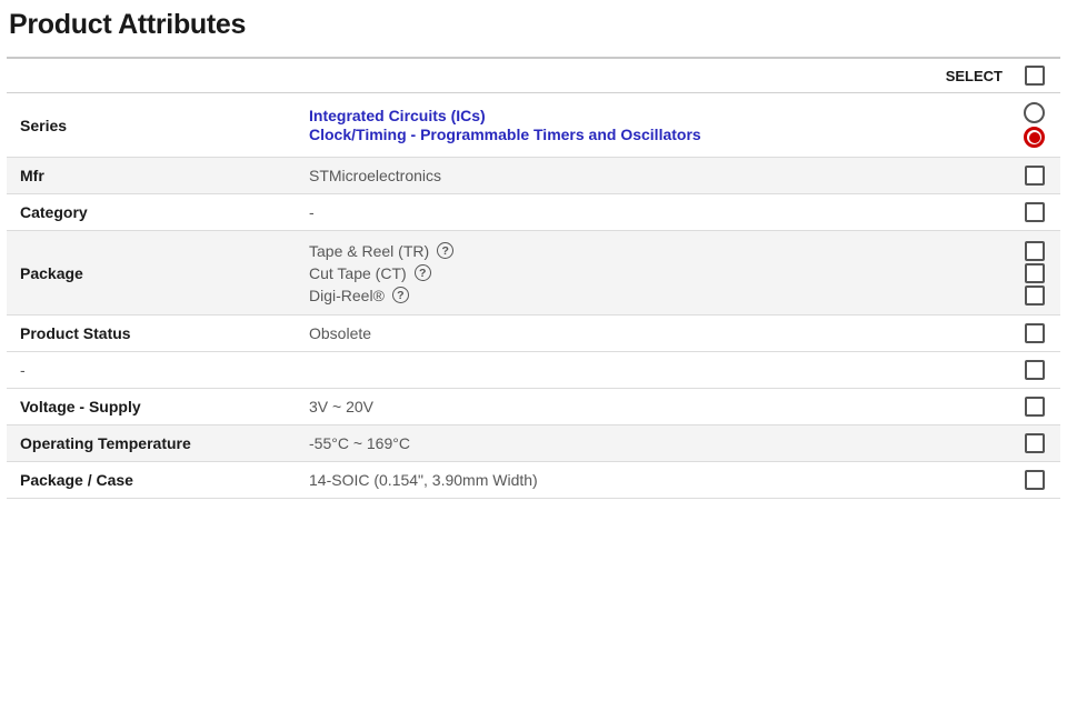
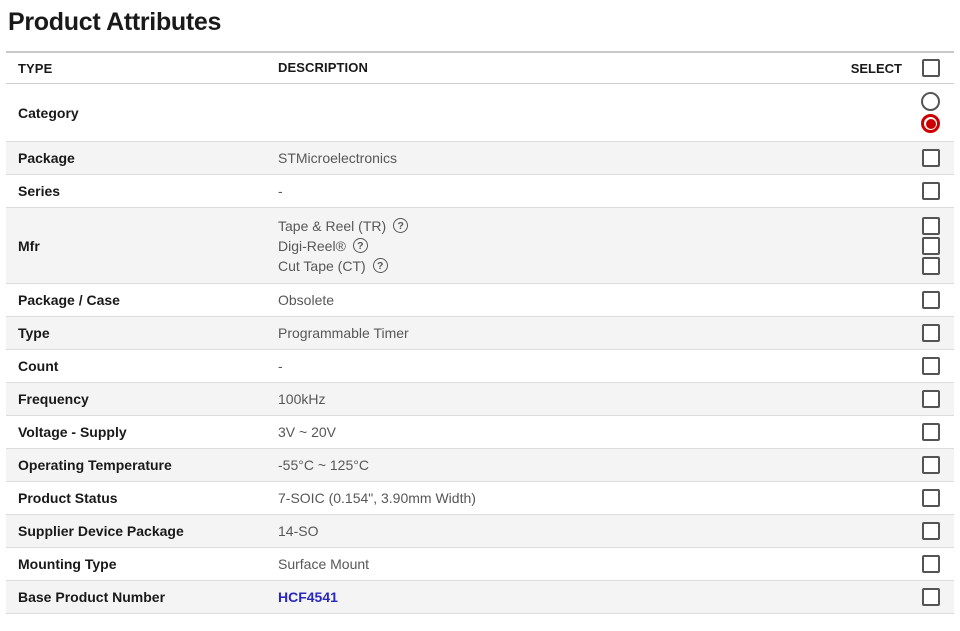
  Product Attributes
+ TYPE
+ DESCRIPTION
  SELECT
- Series
+ Category
- Integrated Circuits (ICs)
- Clock/Timing - Programmable Timers and Oscillators
- Mfr
+ Package
  STMicroelectronics
- Category
+ Series
  -
- Package
+ Mfr
  Tape & Reel (TR)
  ?
- Cut Tape (CT)
+ Digi-Reel®
  ?
- Digi-Reel®
+ Cut Tape (CT)
  ?
- Product Status
+ Package / Case
  Obsolete
+ Type
+ Programmable Timer
+ Count
  -
+ Frequency
+ 100kHz
  Voltage - Supply
  3V ~ 20V
  Operating Temperature
- -55°C ~ 169°C
+ -55°C ~ 125°C
- Package / Case
+ Product Status
- 14-SOIC (0.154", 3.90mm Width)
+ 7-SOIC (0.154", 3.90mm Width)
+ Supplier Device Package
+ 14-SO
+ Mounting Type
+ Surface Mount
+ Base Product Number
+ HCF4541
